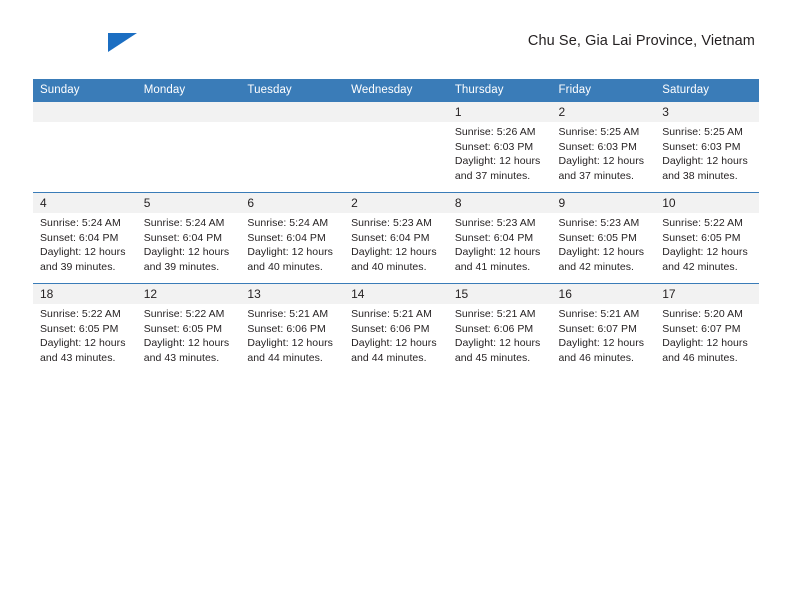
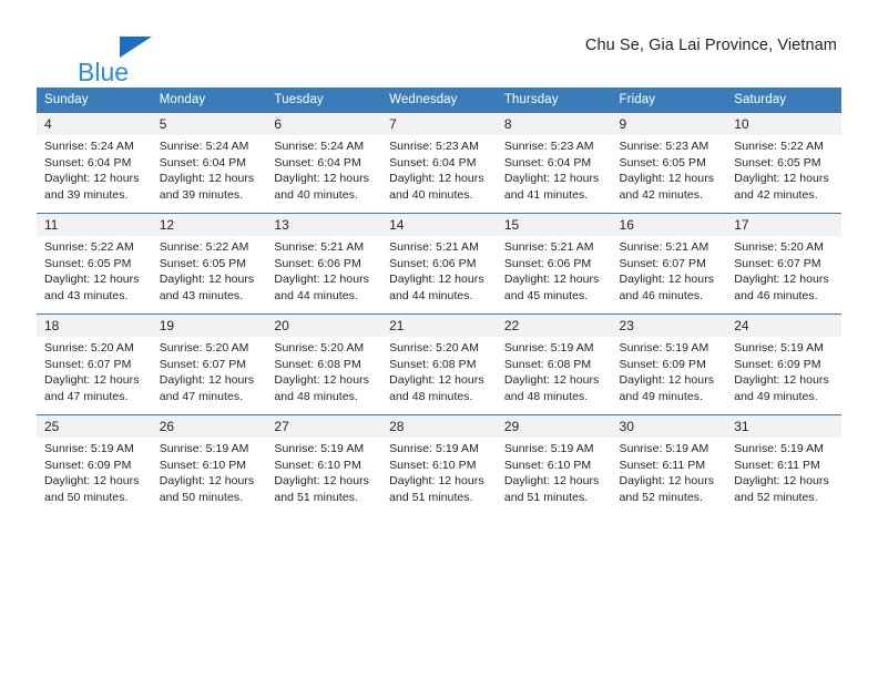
+ Blue
  Chu Se, Gia Lai Province, Vietnam
  Sunday	Monday	Tuesday	Wednesday	Thursday	Friday	Saturday
- 				1Sunrise: 5:26 AMSunset: 6:03 PMDaylight: 12 hoursand 37 minutes.	2Sunrise: 5:25 AMSunset: 6:03 PMDaylight: 12 hoursand 37 minutes.	3Sunrise: 5:25 AMSunset: 6:03 PMDaylight: 12 hoursand 38 minutes.
- 4Sunrise: 5:24 AMSunset: 6:04 PMDaylight: 12 hoursand 39 minutes.	5Sunrise: 5:24 AMSunset: 6:04 PMDaylight: 12 hoursand 39 minutes.	6Sunrise: 5:24 AMSunset: 6:04 PMDaylight: 12 hoursand 40 minutes.	2Sunrise: 5:23 AMSunset: 6:04 PMDaylight: 12 hoursand 40 minutes.	8Sunrise: 5:23 AMSunset: 6:04 PMDaylight: 12 hoursand 41 minutes.	9Sunrise: 5:23 AMSunset: 6:05 PMDaylight: 12 hoursand 42 minutes.	10Sunrise: 5:22 AMSunset: 6:05 PMDaylight: 12 hoursand 42 minutes.
+ 4Sunrise: 5:24 AMSunset: 6:04 PMDaylight: 12 hoursand 39 minutes.	5Sunrise: 5:24 AMSunset: 6:04 PMDaylight: 12 hoursand 39 minutes.	6Sunrise: 5:24 AMSunset: 6:04 PMDaylight: 12 hoursand 40 minutes.	7Sunrise: 5:23 AMSunset: 6:04 PMDaylight: 12 hoursand 40 minutes.	8Sunrise: 5:23 AMSunset: 6:04 PMDaylight: 12 hoursand 41 minutes.	9Sunrise: 5:23 AMSunset: 6:05 PMDaylight: 12 hoursand 42 minutes.	10Sunrise: 5:22 AMSunset: 6:05 PMDaylight: 12 hoursand 42 minutes.
- 18Sunrise: 5:22 AMSunset: 6:05 PMDaylight: 12 hoursand 43 minutes.	12Sunrise: 5:22 AMSunset: 6:05 PMDaylight: 12 hoursand 43 minutes.	13Sunrise: 5:21 AMSunset: 6:06 PMDaylight: 12 hoursand 44 minutes.	14Sunrise: 5:21 AMSunset: 6:06 PMDaylight: 12 hoursand 44 minutes.	15Sunrise: 5:21 AMSunset: 6:06 PMDaylight: 12 hoursand 45 minutes.	16Sunrise: 5:21 AMSunset: 6:07 PMDaylight: 12 hoursand 46 minutes.	17Sunrise: 5:20 AMSunset: 6:07 PMDaylight: 12 hoursand 46 minutes.
+ 11Sunrise: 5:22 AMSunset: 6:05 PMDaylight: 12 hoursand 43 minutes.	12Sunrise: 5:22 AMSunset: 6:05 PMDaylight: 12 hoursand 43 minutes.	13Sunrise: 5:21 AMSunset: 6:06 PMDaylight: 12 hoursand 44 minutes.	14Sunrise: 5:21 AMSunset: 6:06 PMDaylight: 12 hoursand 44 minutes.	15Sunrise: 5:21 AMSunset: 6:06 PMDaylight: 12 hoursand 45 minutes.	16Sunrise: 5:21 AMSunset: 6:07 PMDaylight: 12 hoursand 46 minutes.	17Sunrise: 5:20 AMSunset: 6:07 PMDaylight: 12 hoursand 46 minutes.
+ 18Sunrise: 5:20 AMSunset: 6:07 PMDaylight: 12 hoursand 47 minutes.	19Sunrise: 5:20 AMSunset: 6:07 PMDaylight: 12 hoursand 47 minutes.	20Sunrise: 5:20 AMSunset: 6:08 PMDaylight: 12 hoursand 48 minutes.	21Sunrise: 5:20 AMSunset: 6:08 PMDaylight: 12 hoursand 48 minutes.	22Sunrise: 5:19 AMSunset: 6:08 PMDaylight: 12 hoursand 48 minutes.	23Sunrise: 5:19 AMSunset: 6:09 PMDaylight: 12 hoursand 49 minutes.	24Sunrise: 5:19 AMSunset: 6:09 PMDaylight: 12 hoursand 49 minutes.
+ 25Sunrise: 5:19 AMSunset: 6:09 PMDaylight: 12 hoursand 50 minutes.	26Sunrise: 5:19 AMSunset: 6:10 PMDaylight: 12 hoursand 50 minutes.	27Sunrise: 5:19 AMSunset: 6:10 PMDaylight: 12 hoursand 51 minutes.	28Sunrise: 5:19 AMSunset: 6:10 PMDaylight: 12 hoursand 51 minutes.	29Sunrise: 5:19 AMSunset: 6:10 PMDaylight: 12 hoursand 51 minutes.	30Sunrise: 5:19 AMSunset: 6:11 PMDaylight: 12 hoursand 52 minutes.	31Sunrise: 5:19 AMSunset: 6:11 PMDaylight: 12 hoursand 52 minutes.
